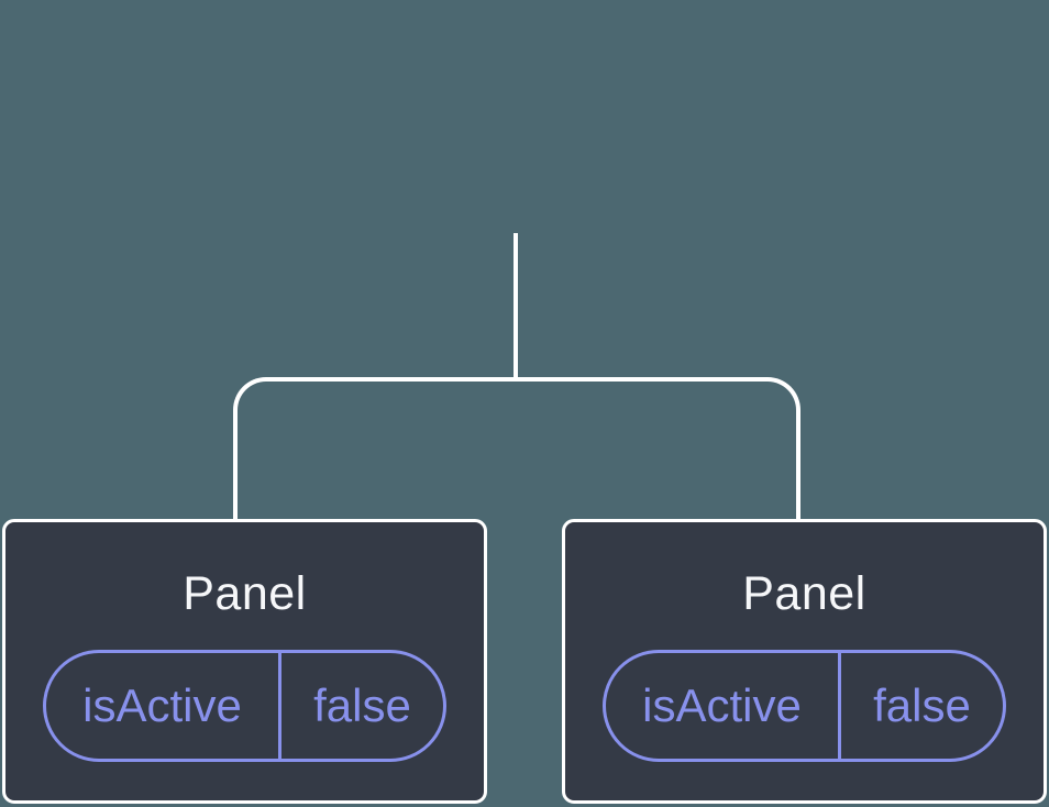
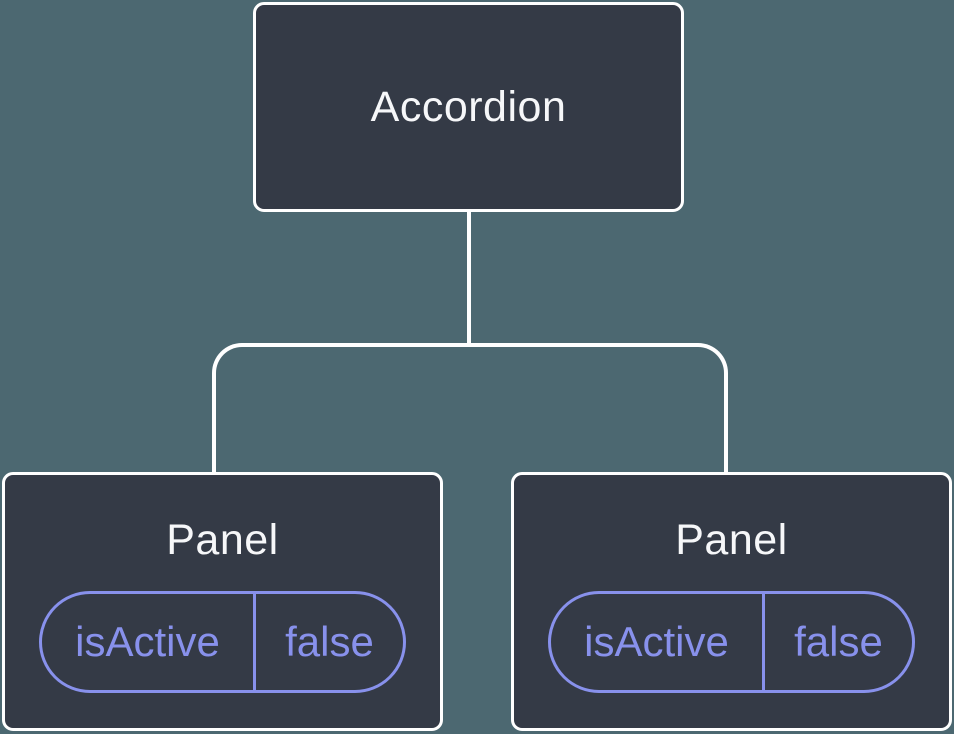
+ Accordion
  Panel
  isActive
  false
  Panel
  isActive
  false
